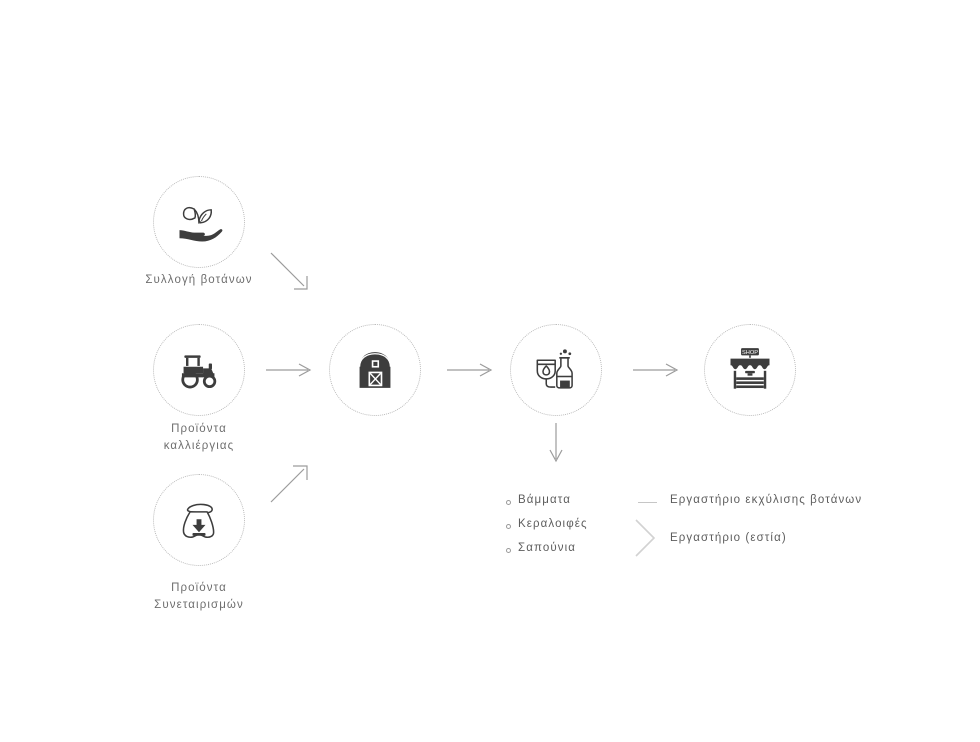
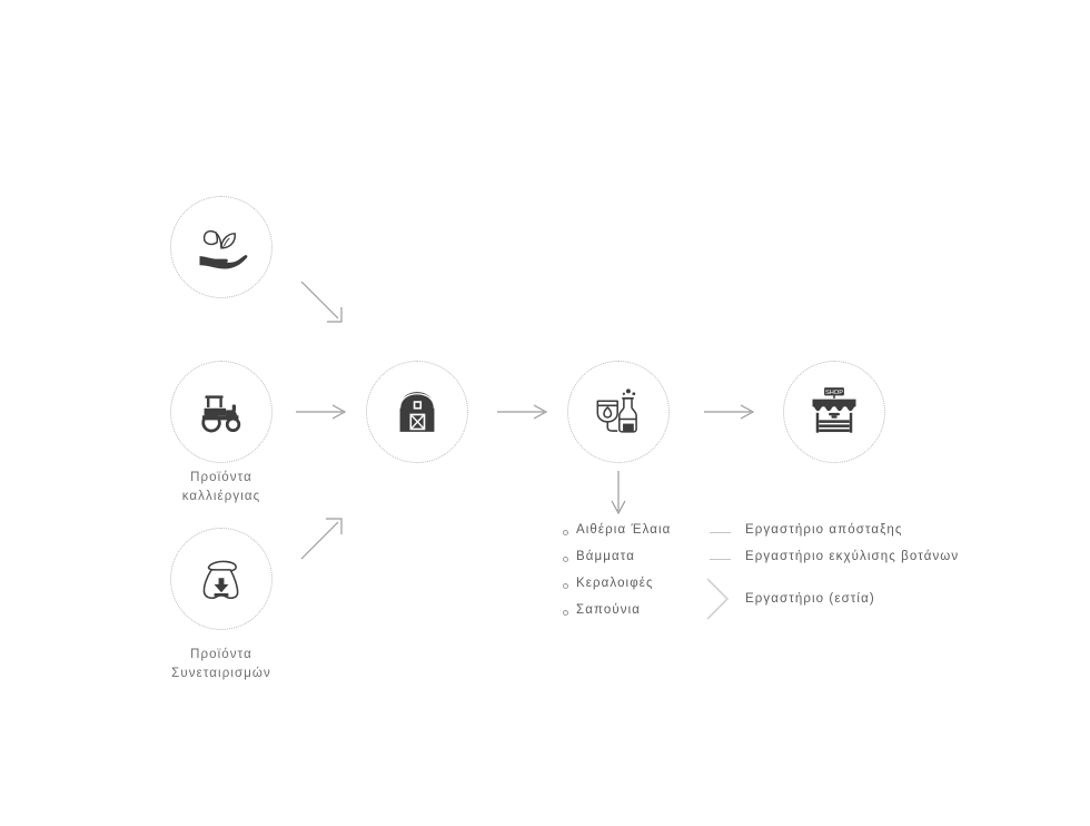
- Συλλογή βοτάνων
  Προϊόντα
  καλλιέργιας
  Προϊόντα
  Συνεταιρισμών
+ Αιθέρια Έλαια
+ Εργαστήριο απόσταξης
  Βάμματα
  Εργαστήριο εκχύλισης βοτάνων
  Κεραλοιφές
  Σαπούνια
  Εργαστήριο (εστία)
